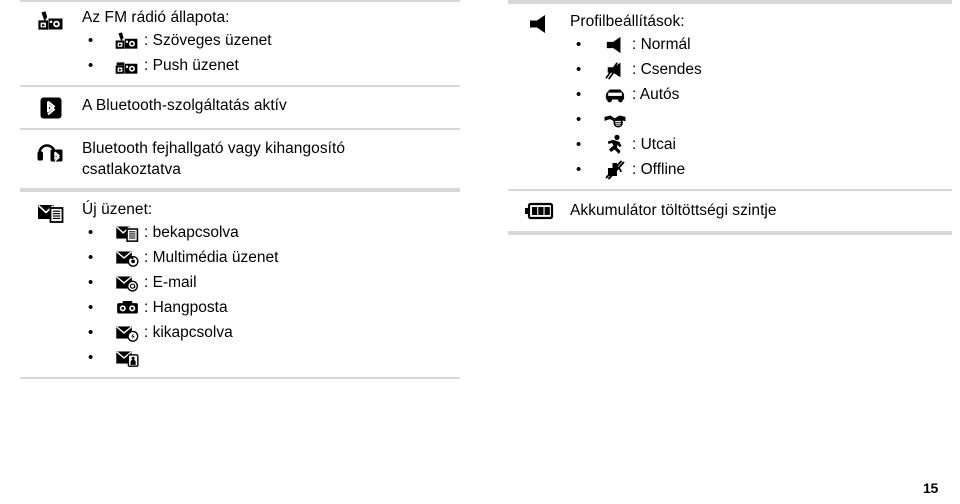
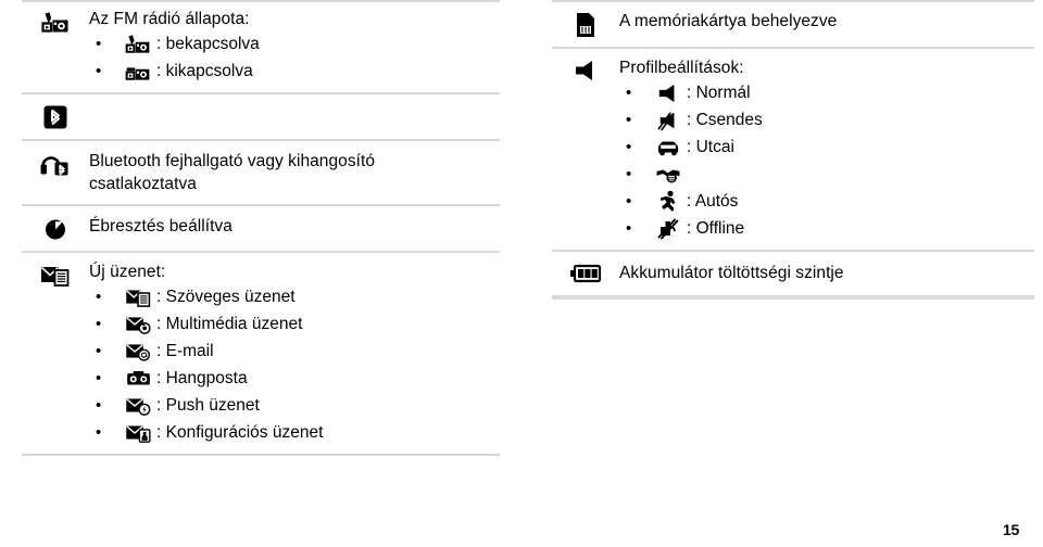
  Az FM rádió állapota:
  •
- : Szöveges üzenet
+ : bekapcsolva
  •
- : Push üzenet
+ : kikapcsolva
- A Bluetooth-szolgáltatás aktív
  Bluetooth fejhallgató vagy kihangosító
  csatlakoztatva
+ Ébresztés beállítva
  Új üzenet:
  •
- : bekapcsolva
+ : Szöveges üzenet
  •
  : Multimédia üzenet
  •
  : E-mail
  •
  : Hangposta
  •
- : kikapcsolva
+ : Push üzenet
  •
+ : Konfigurációs üzenet
+ A memóriakártya behelyezve
  Profilbeállítások:
  •
  : Normál
  •
  : Csendes
  •
- : Autós
+ : Utcai
  •
  •
- : Utcai
+ : Autós
  •
  : Offline
  Akkumulátor töltöttségi szintje
  15
